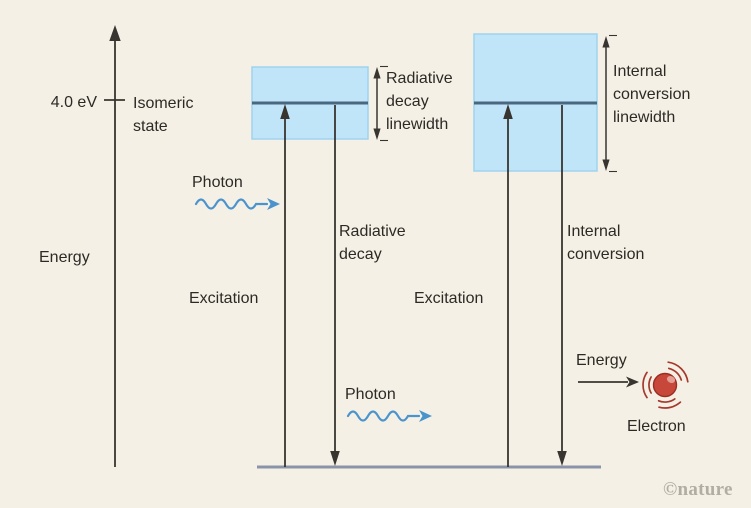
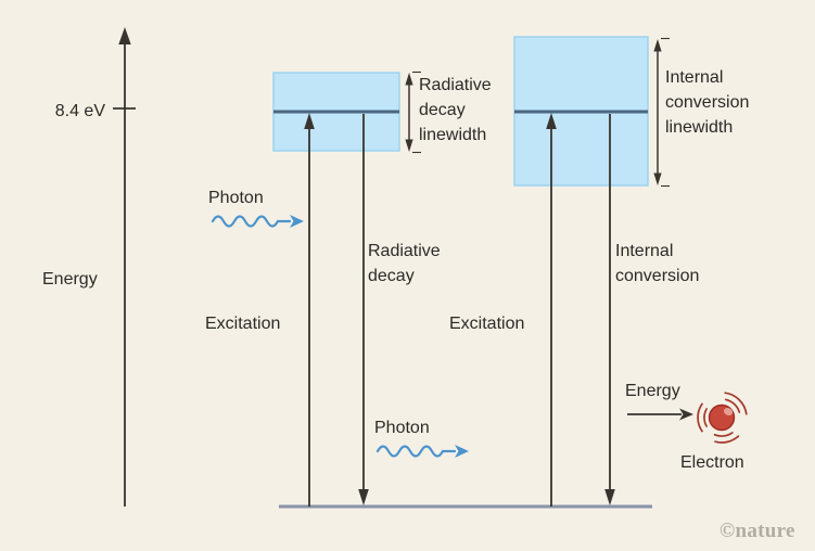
- 4.0 eV
+ 8.4 eV
- Isomeric state
  Energy
  Photon
  Excitation
  Radiative decay
  Radiative decay linewidth
  Photon
  Excitation
  Internal conversion
  Internal conversion linewidth
  Energy
  Electron
  ©nature
